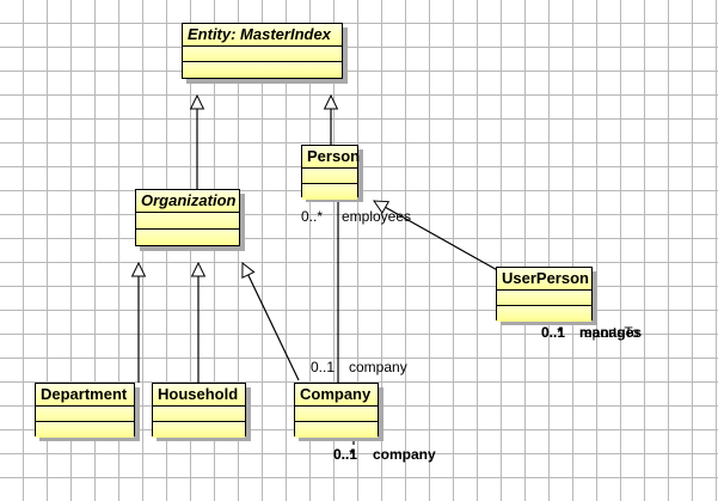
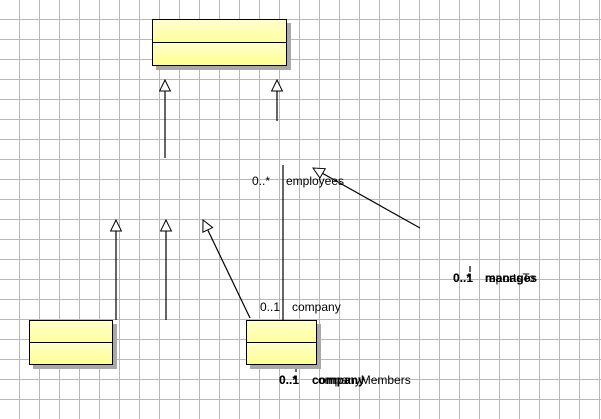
- Entity: MasterIndex
- Organization
- Person
- UserPerson
- Department
- Household
- Company
  0..*
  employees
  0..1
  company
  0..1
  0..*
  company
+ companyMembers
  0..1
  0..*
  manages
  reportsTo
